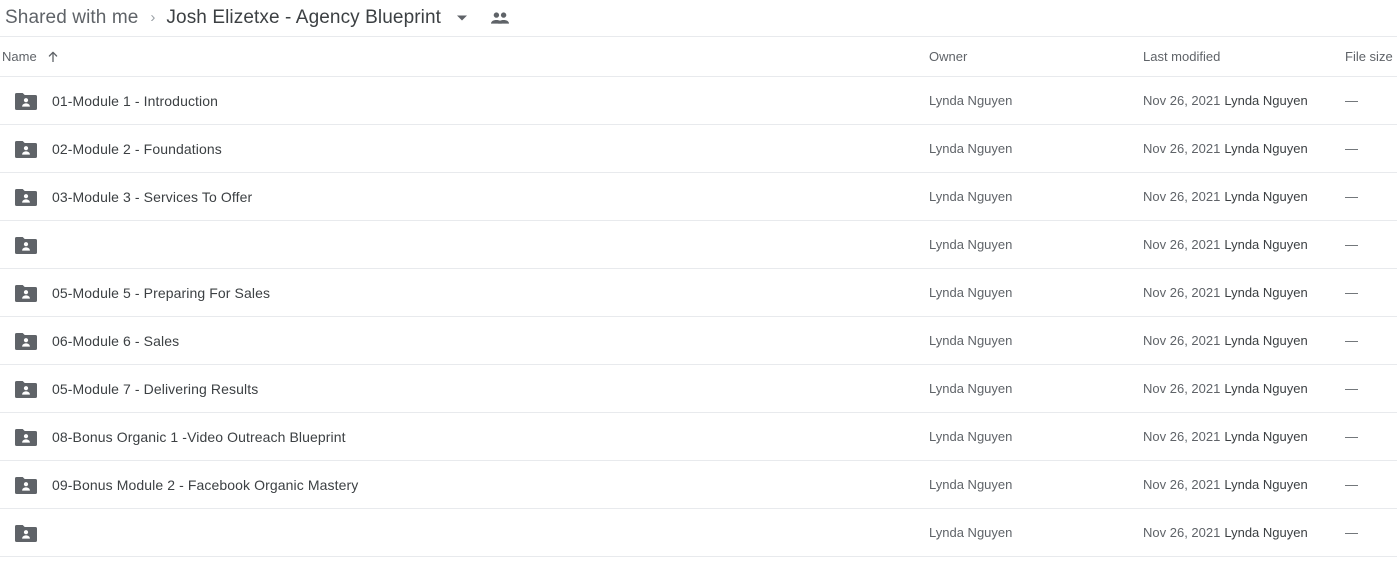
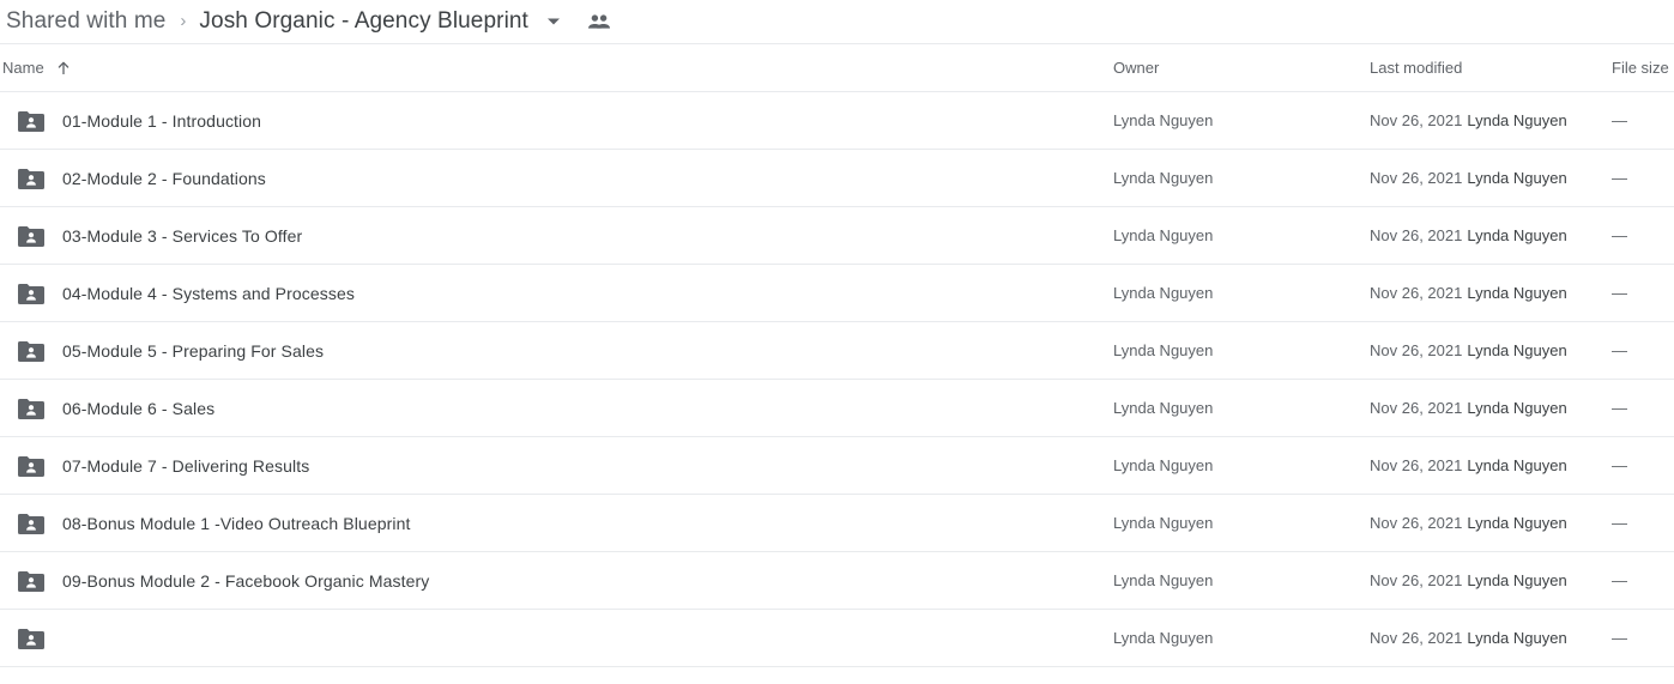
  Shared with me
  ›
- Josh Elizetxe - Agency Blueprint
+ Josh Organic - Agency Blueprint
  Name
  Owner
  Last modified
  File size
  01-Module 1 - Introduction
  Lynda Nguyen
  Nov 26, 2021 Lynda Nguyen
  —
  02-Module 2 - Foundations
  Lynda Nguyen
  Nov 26, 2021 Lynda Nguyen
  —
  03-Module 3 - Services To Offer
  Lynda Nguyen
  Nov 26, 2021 Lynda Nguyen
  —
+ 04-Module 4 - Systems and Processes
  Lynda Nguyen
  Nov 26, 2021 Lynda Nguyen
  —
  05-Module 5 - Preparing For Sales
  Lynda Nguyen
  Nov 26, 2021 Lynda Nguyen
  —
  06-Module 6 - Sales
  Lynda Nguyen
  Nov 26, 2021 Lynda Nguyen
  —
- 05-Module 7 - Delivering Results
+ 07-Module 7 - Delivering Results
  Lynda Nguyen
  Nov 26, 2021 Lynda Nguyen
  —
- 08-Bonus Organic 1 -Video Outreach Blueprint
+ 08-Bonus Module 1 -Video Outreach Blueprint
  Lynda Nguyen
  Nov 26, 2021 Lynda Nguyen
  —
  09-Bonus Module 2 - Facebook Organic Mastery
  Lynda Nguyen
  Nov 26, 2021 Lynda Nguyen
  —
  Lynda Nguyen
  Nov 26, 2021 Lynda Nguyen
  —
